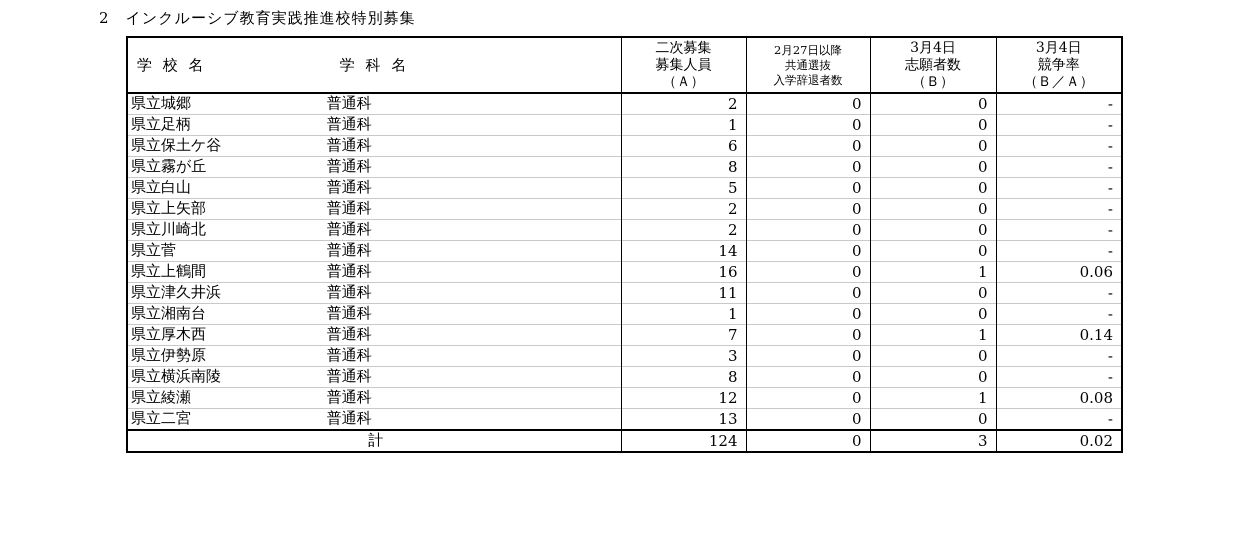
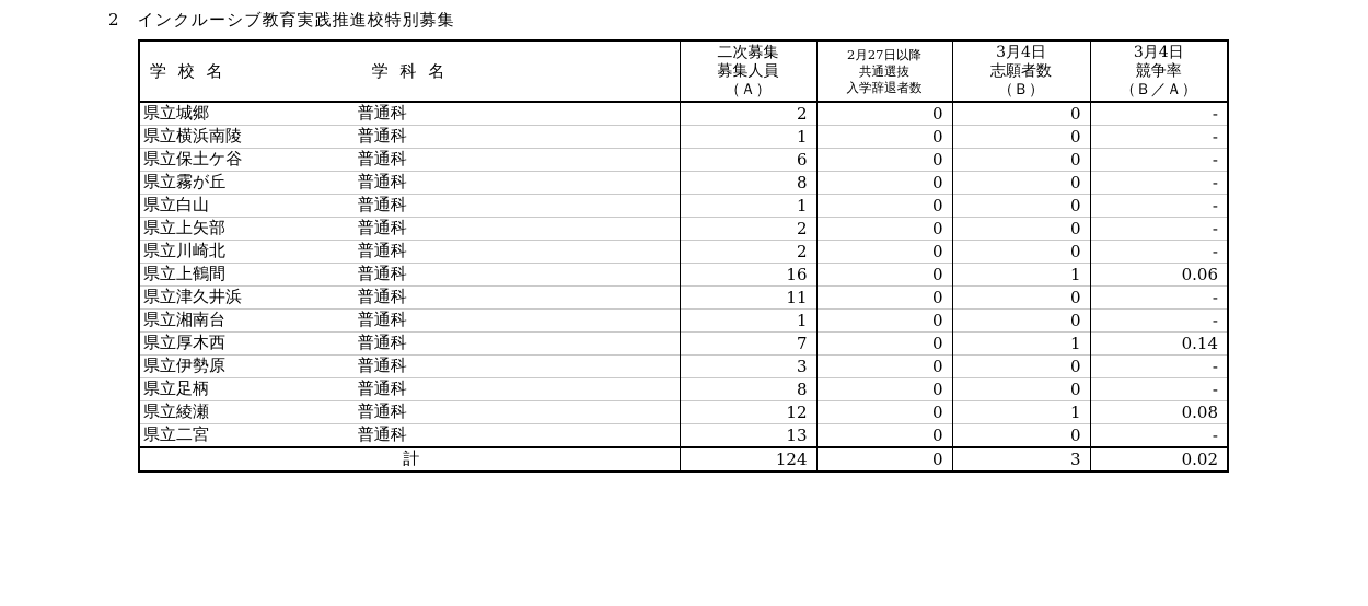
  2 インクルーシブ教育実践推進校特別募集
  学 校 名 学 科 名	二次募集 募集人員 （Ａ）	2月27日以降 共通選抜 入学辞退者数	3月4日 志願者数 （Ｂ）	3月4日 競争率 （Ｂ／Ａ）
  県立城郷 普通科	2	0	0	-
- 県立足柄 普通科	1	0	0	-
+ 県立横浜南陵 普通科	1	0	0	-
  県立保土ケ谷 普通科	6	0	0	-
  県立霧が丘 普通科	8	0	0	-
- 県立白山 普通科	5	0	0	-
+ 県立白山 普通科	1	0	0	-
  県立上矢部 普通科	2	0	0	-
  県立川崎北 普通科	2	0	0	-
- 県立菅 普通科	14	0	0	-
  県立上鶴間 普通科	16	0	1	0.06
  県立津久井浜 普通科	11	0	0	-
  県立湘南台 普通科	1	0	0	-
  県立厚木西 普通科	7	0	1	0.14
  県立伊勢原 普通科	3	0	0	-
- 県立横浜南陵 普通科	8	0	0	-
+ 県立足柄 普通科	8	0	0	-
  県立綾瀬 普通科	12	0	1	0.08
  県立二宮 普通科	13	0	0	-
  計	124	0	3	0.02
